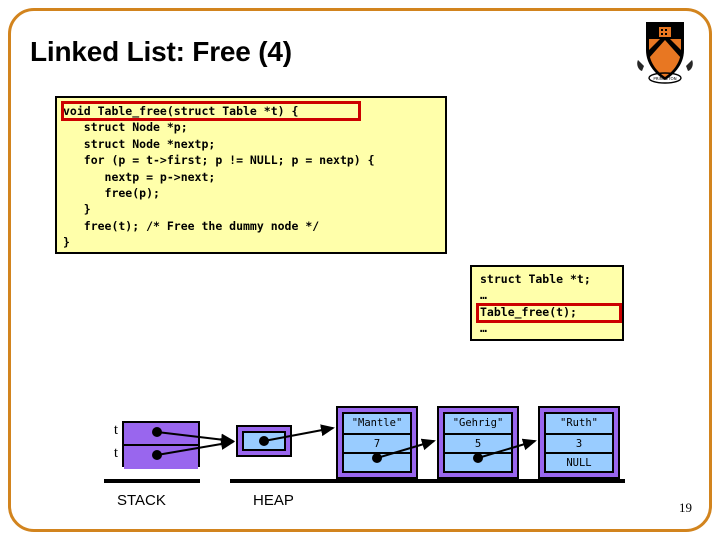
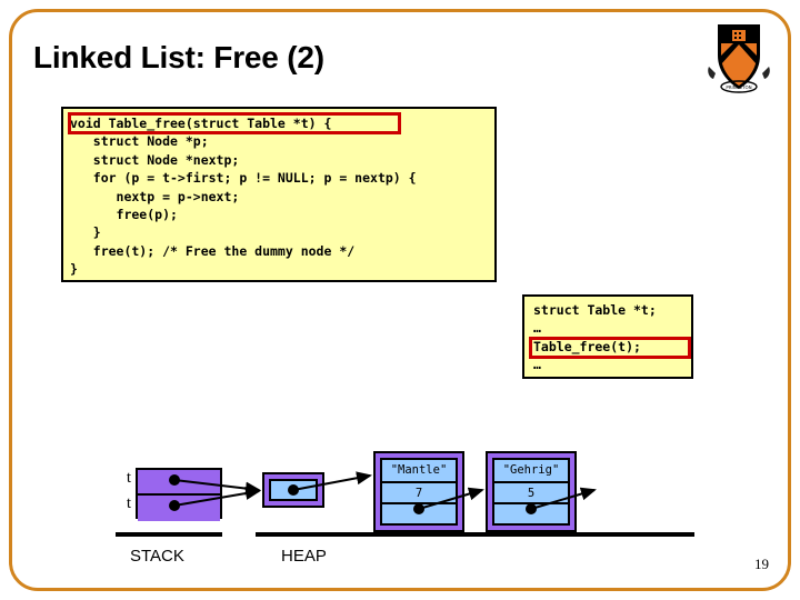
- Linked List: Free (4)
+ Linked List: Free (2)
  void Table_free(struct Table *t) {
  struct Node *p;
  struct Node *nextp;
  for (p = t->first; p != NULL; p = nextp) {
  nextp = p->next;
  free(p);
  }
  free(t); /* Free the dummy node */
  }
  struct Table *t;
  …
  Table_free(t);
  …
  t
  t
  "Mantle"
  7
  "Gehrig"
  5
- "Ruth"
- 3
- NULL
  STACK
  HEAP
  19
